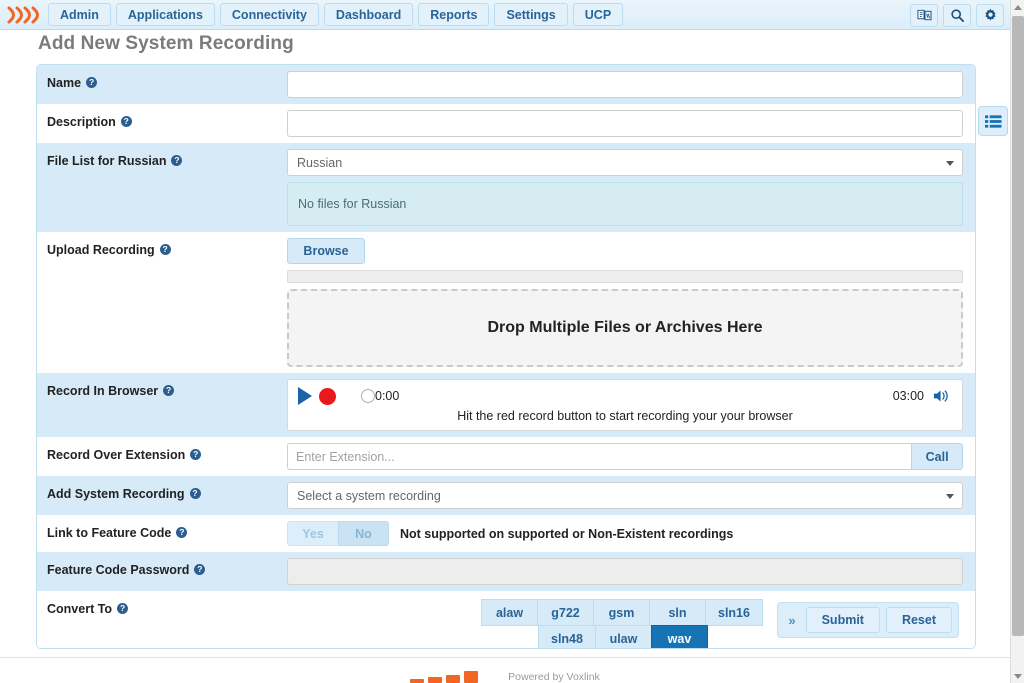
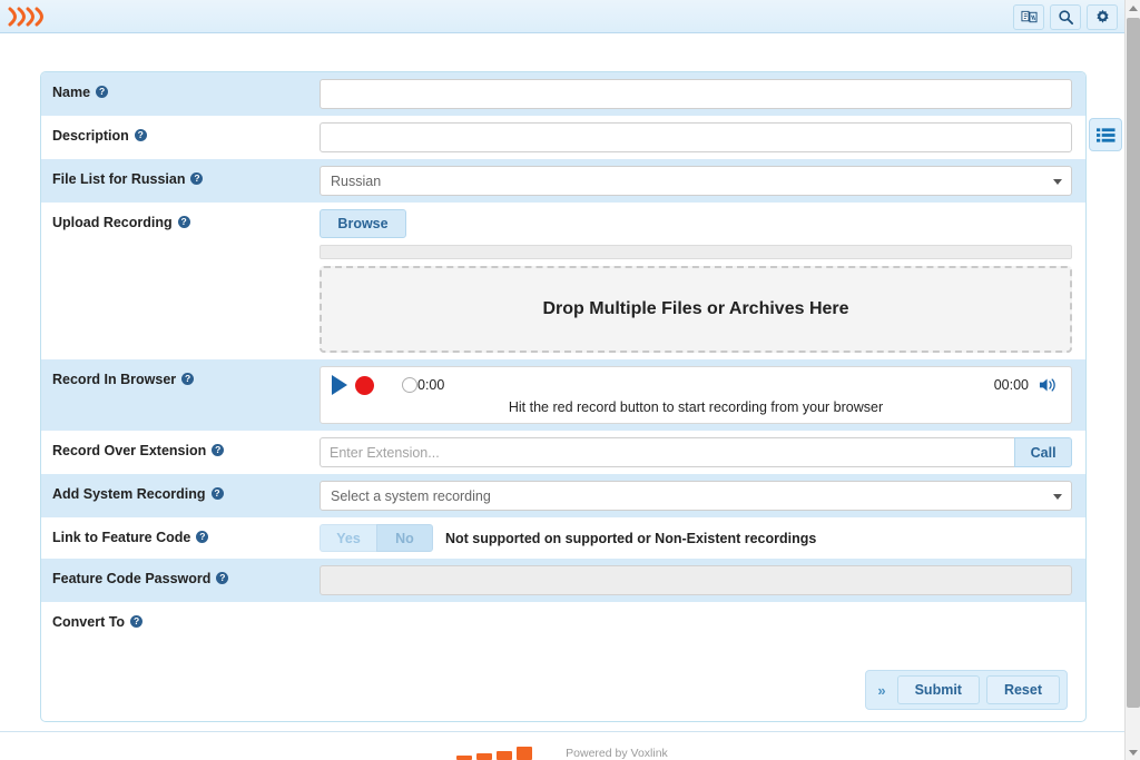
- Admin
- Applications
- Connectivity
- Dashboard
- Reports
- Settings
- UCP
- Add New System Recording
  Name
  ?
  Description
  ?
  File List for Russian
  ?
  Russian
- No files for Russian
  Upload Recording
  ?
  Browse
  Drop Multiple Files or Archives Here
  Record In Browser
  ?
  0:00
- 03:00
+ 00:00
- Hit the red record button to start recording your your browser
+ Hit the red record button to start recording from your browser
  Record Over Extension
  ?
  Enter Extension...
  Call
  Add System Recording
  ?
  Select a system recording
  Link to Feature Code
  ?
  Yes
  No
  Not supported on supported or Non-Existent recordings
  Feature Code Password
  ?
  Convert To
  ?
- alaw
- g722
- gsm
- sln
- sln16
- sln48
- ulaw
- wav
  »
  Submit
  Reset
  Powered by Voxlink
